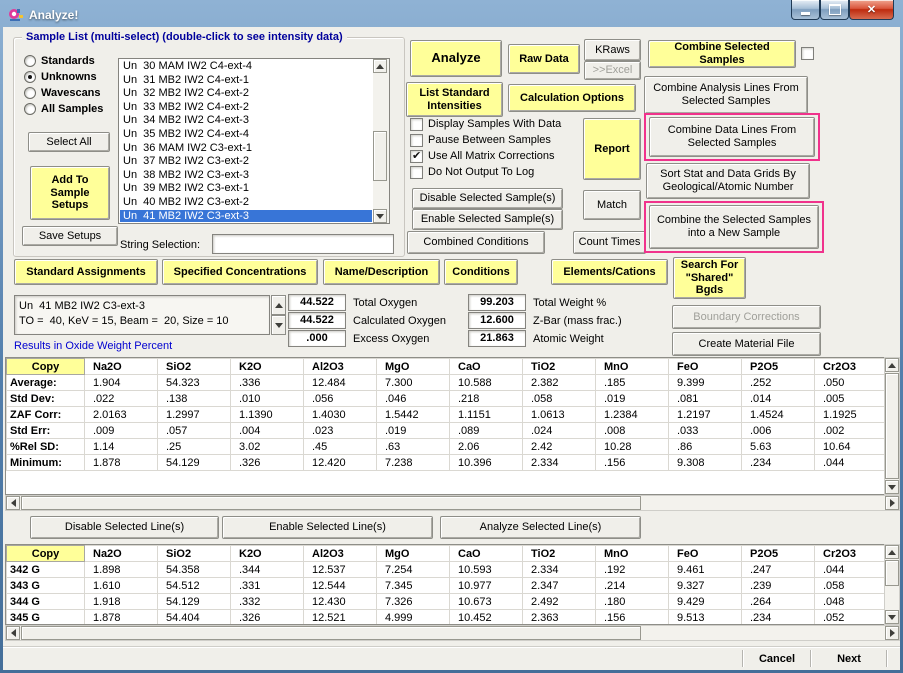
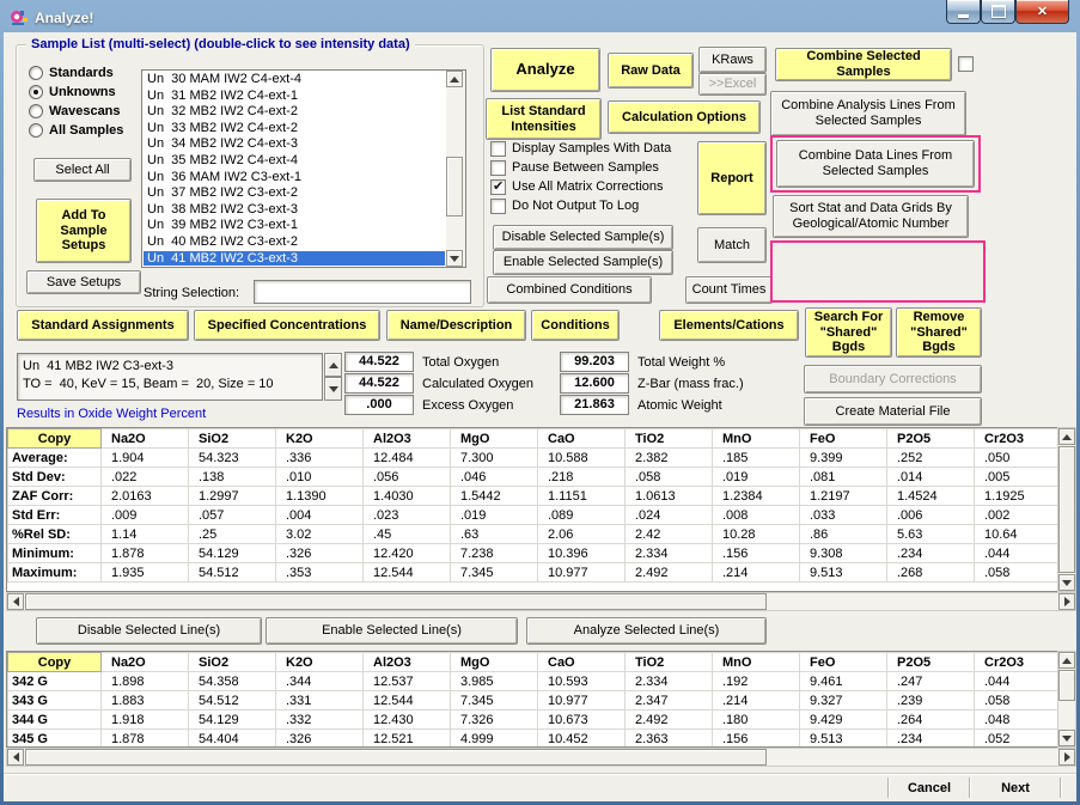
  Analyze!
  Sample List (multi-select) (double-click to see intensity data)
  Standards
  Unknowns
  Wavescans
  All Samples
  Select All
  Add To Sample Setups
  Save Setups
  Un 30 MAM IW2 C4-ext-4
  Un 31 MB2 IW2 C4-ext-1
  Un 32 MB2 IW2 C4-ext-2
  Un 33 MB2 IW2 C4-ext-2
  Un 34 MB2 IW2 C4-ext-3
  Un 35 MB2 IW2 C4-ext-4
  Un 36 MAM IW2 C3-ext-1
  Un 37 MB2 IW2 C3-ext-2
  Un 38 MB2 IW2 C3-ext-3
  Un 39 MB2 IW2 C3-ext-1
  Un 40 MB2 IW2 C3-ext-2
  Un 41 MB2 IW2 C3-ext-3
  String Selection:
  Analyze
  Raw Data
  KRaws
  >>Excel
  Combine Selected Samples
  List Standard Intensities
  Calculation Options
  Combine Analysis Lines From Selected Samples
  Display Samples With Data
  Pause Between Samples
  Use All Matrix Corrections
  Do Not Output To Log
  Report
  Combine Data Lines From Selected Samples
  Disable Selected Sample(s)
  Enable Selected Sample(s)
  Match
  Sort Stat and Data Grids By Geological/Atomic Number
  Combined Conditions
  Count Times
- Combine the Selected Samples into a New Sample
  Standard Assignments
  Specified Concentrations
  Name/Description
  Conditions
  Elements/Cations
  Search For "Shared" Bgds
+ Remove "Shared" Bgds
  Boundary Corrections
  Create Material File
  Un 41 MB2 IW2 C3-ext-3
  TO = 40, KeV = 15, Beam = 20, Size = 10
  44.522
  Total Oxygen
  44.522
  Calculated Oxygen
  .000
  Excess Oxygen
  99.203
  Total Weight %
  12.600
  Z-Bar (mass frac.)
  21.863
  Atomic Weight
  Results in Oxide Weight Percent
  Copy	Na2O	SiO2	K2O	Al2O3	MgO	CaO	TiO2	MnO	FeO	P2O5	Cr2O3
  Average:	1.904	54.323	.336	12.484	7.300	10.588	2.382	.185	9.399	.252	.050
  Std Dev:	.022	.138	.010	.056	.046	.218	.058	.019	.081	.014	.005
  ZAF Corr:	2.0163	1.2997	1.1390	1.4030	1.5442	1.1151	1.0613	1.2384	1.2197	1.4524	1.1925
  Std Err:	.009	.057	.004	.023	.019	.089	.024	.008	.033	.006	.002
  %Rel SD:	1.14	.25	3.02	.45	.63	2.06	2.42	10.28	.86	5.63	10.64
  Minimum:	1.878	54.129	.326	12.420	7.238	10.396	2.334	.156	9.308	.234	.044
+ Maximum:	1.935	54.512	.353	12.544	7.345	10.977	2.492	.214	9.513	.268	.058
  Disable Selected Line(s)
  Enable Selected Line(s)
  Analyze Selected Line(s)
  Copy	Na2O	SiO2	K2O	Al2O3	MgO	CaO	TiO2	MnO	FeO	P2O5	Cr2O3
- 342 G	1.898	54.358	.344	12.537	7.254	10.593	2.334	.192	9.461	.247	.044
+ 342 G	1.898	54.358	.344	12.537	3.985	10.593	2.334	.192	9.461	.247	.044
- 343 G	1.610	54.512	.331	12.544	7.345	10.977	2.347	.214	9.327	.239	.058
+ 343 G	1.883	54.512	.331	12.544	7.345	10.977	2.347	.214	9.327	.239	.058
  344 G	1.918	54.129	.332	12.430	7.326	10.673	2.492	.180	9.429	.264	.048
  345 G	1.878	54.404	.326	12.521	4.999	10.452	2.363	.156	9.513	.234	.052
  Cancel
  Next
